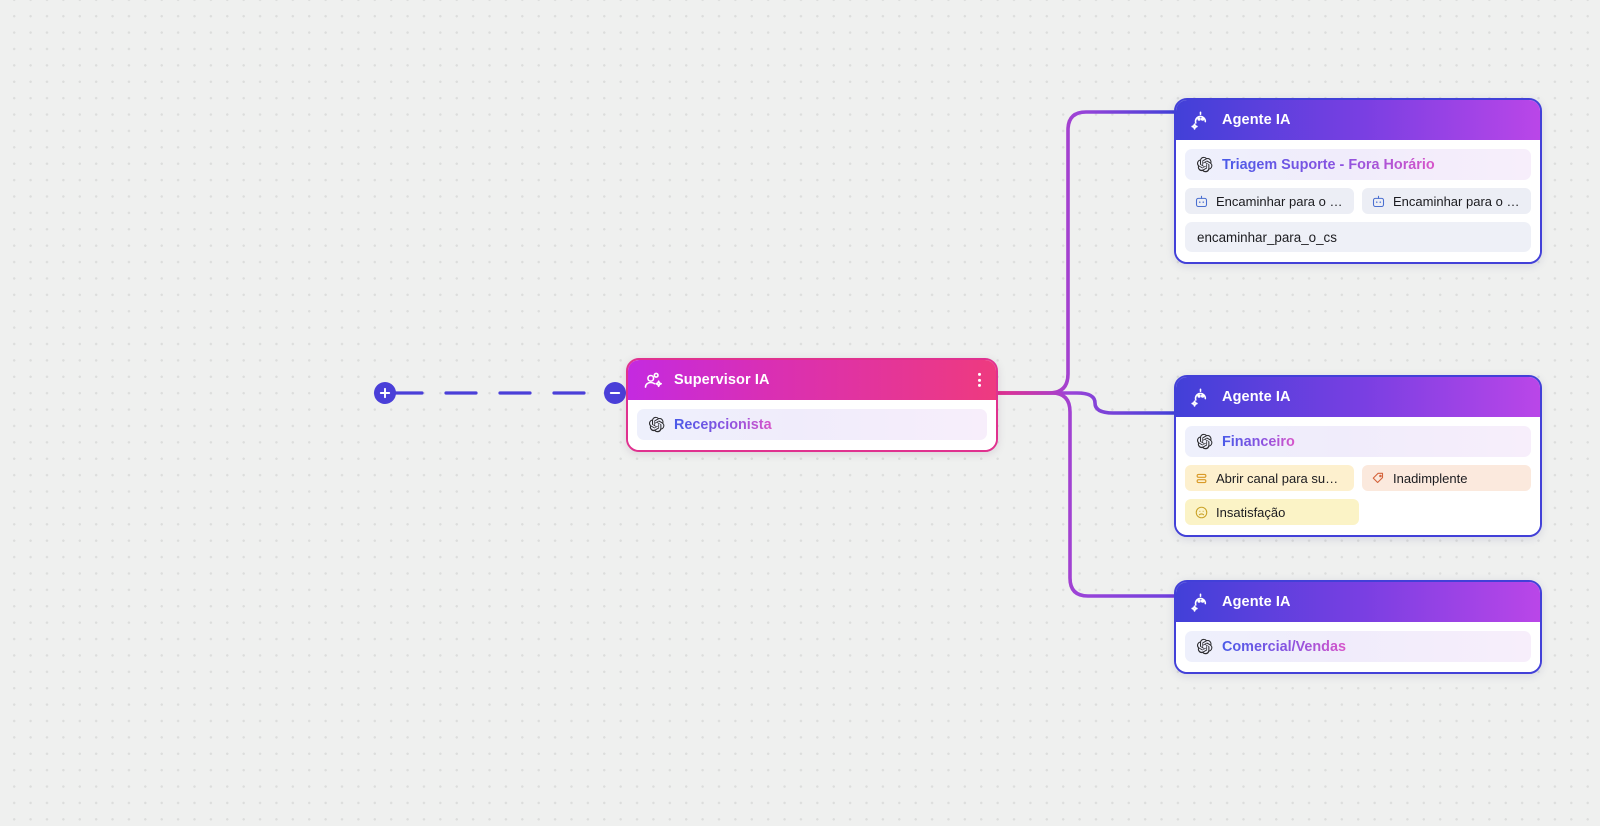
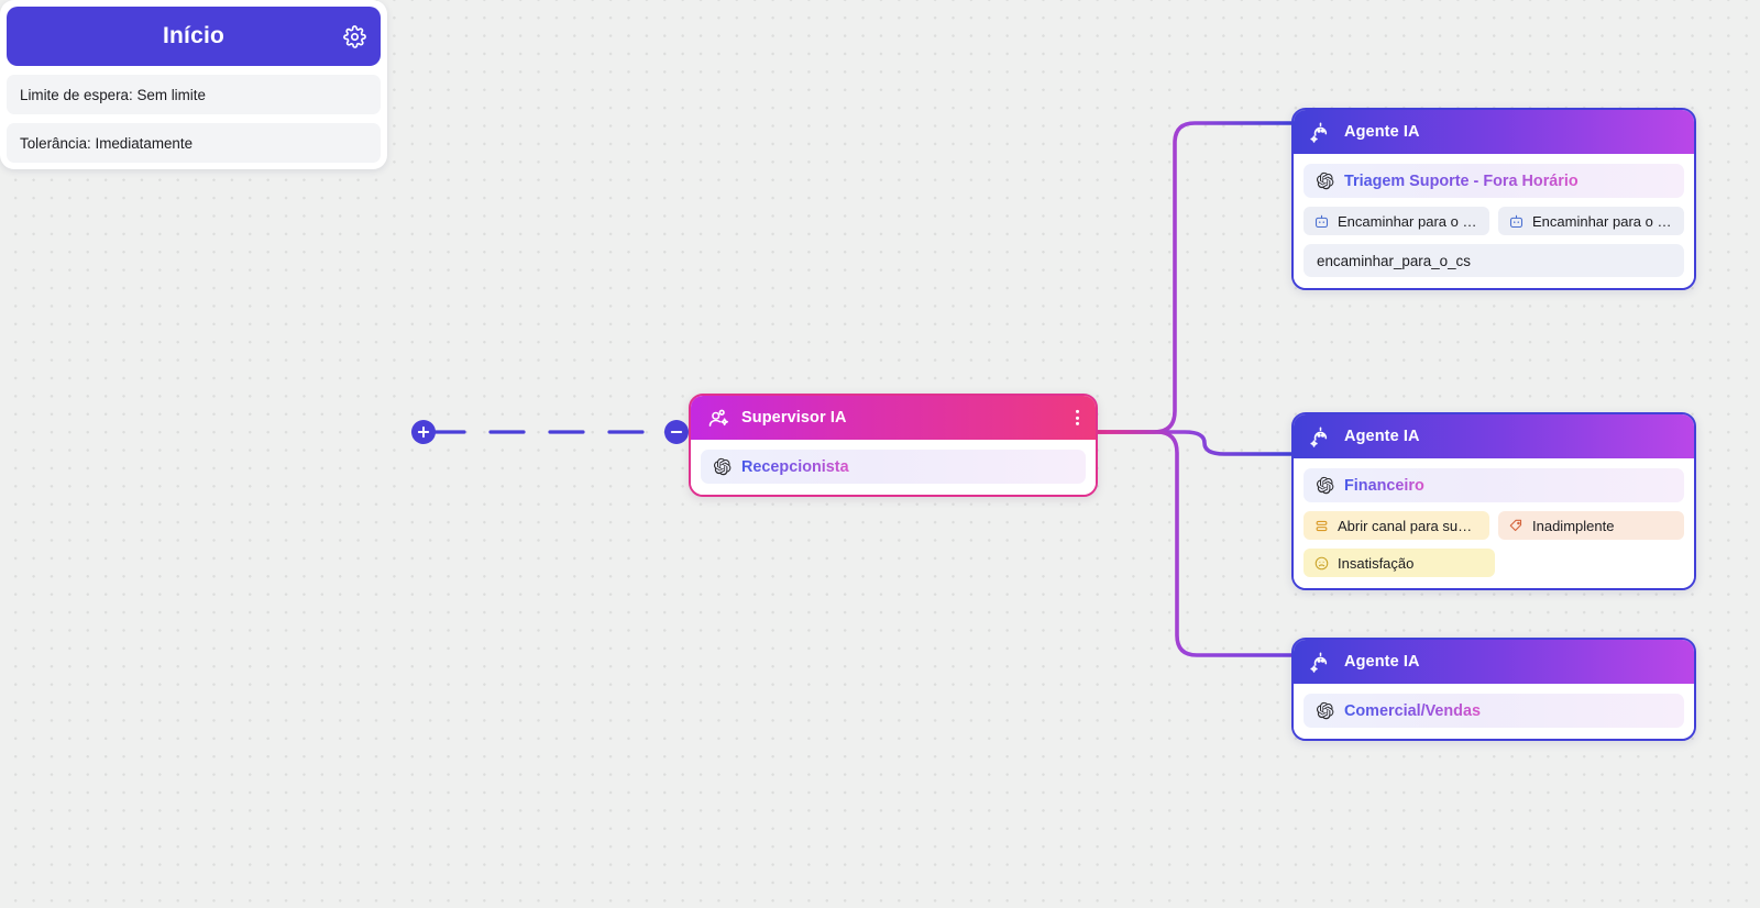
+ Início
+ Limite de espera: Sem limite
+ Tolerância: Imediatamente
  Supervisor IA
  Recepcionista
  Agente IA
  Triagem Suporte - Fora Horário
  Encaminhar para o su
  Encaminhar para o CS
  encaminhar_para_o_cs
  Agente IA
  Financeiro
  Abrir canal para supor
  Inadimplente
  Insatisfação
  Agente IA
  Comercial/Vendas
